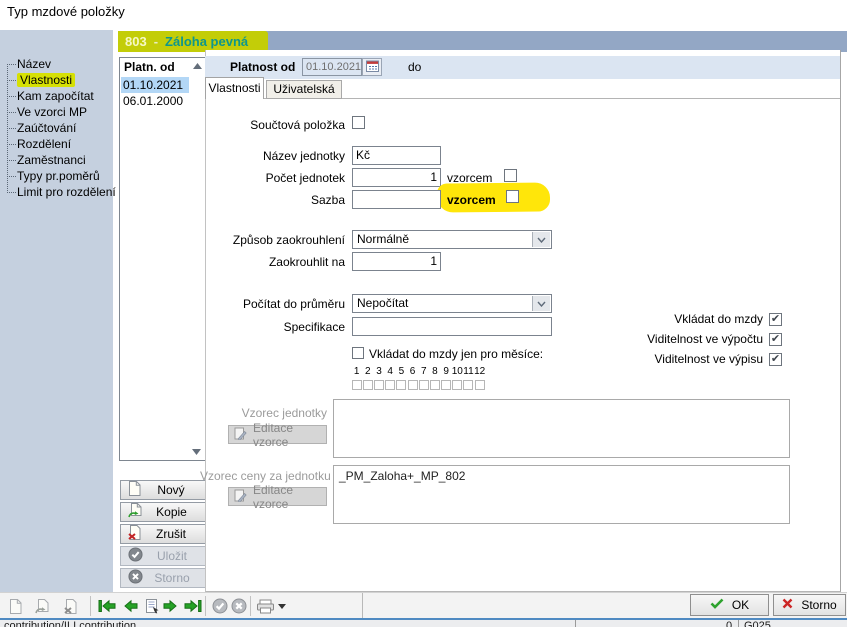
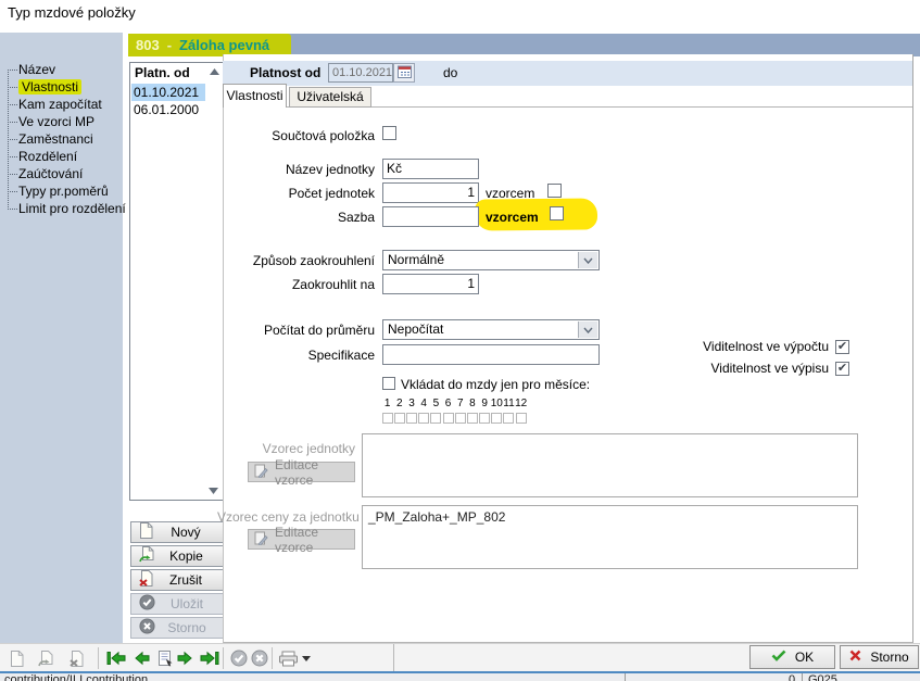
  Typ mzdové položky
  Název
  Vlastnosti
  Kam započítat
  Ve vzorci MP
- Zaúčtování
+ Zaměstnanci
  Rozdělení
- Zaměstnanci
+ Zaúčtování
  Typy pr.poměrů
  Limit pro rozdělení
  803
  -
  Záloha pevná
  Platn. od
  01.10.2021
  06.01.2000
  Nový
  Kopie
  Zrušit
  Uložit
  Storno
  Platnost od
  01.10.2021
  do
  Vlastnosti
  Uživatelská
  Součtová položka
  Název jednotky
  Kč
  Počet jednotek
  1
  vzorcem
  Sazba
  vzorcem
  Způsob zaokrouhlení
  Normálně
  Zaokrouhlit na
  1
  Počítat do průměru
  Nepočítat
  Specifikace
  Vkládat do mzdy jen pro měsíce:
  1
  2
  3
  4
  5
  6
  7
  8
  9
  10
  11
  12
- Vkládat do mzdy
  Viditelnost ve výpočtu
  Viditelnost ve výpisu
  Vzorec jednotky
  Editace vzorce
  Vzorec ceny za jednotku
  Editace vzorce
  _PM_Zaloha+_MP_802
  OK
  Storno
  contribution/ILI contribution
  0
  G025
